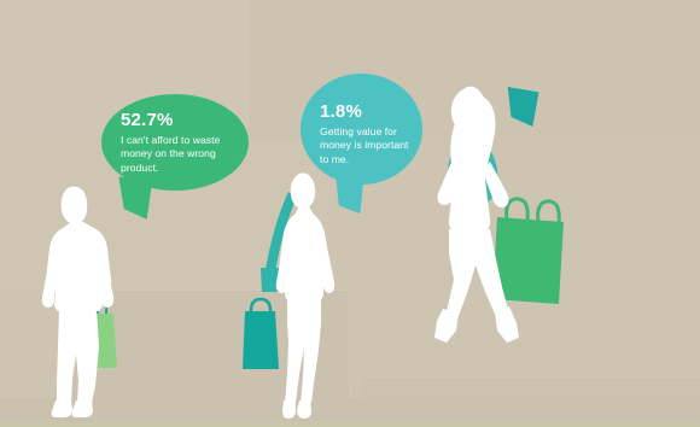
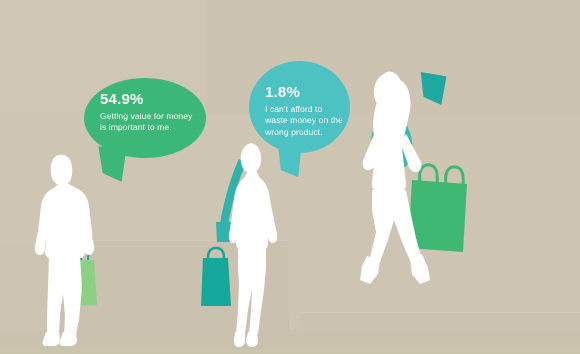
- 52.7%
+ 54.9%
- I can't afford to waste money on the wrong product.
+ Getting value for money is important to me.
  1.8%
- Getting value for money is important to me.
+ I can't afford to waste money on the wrong product.
